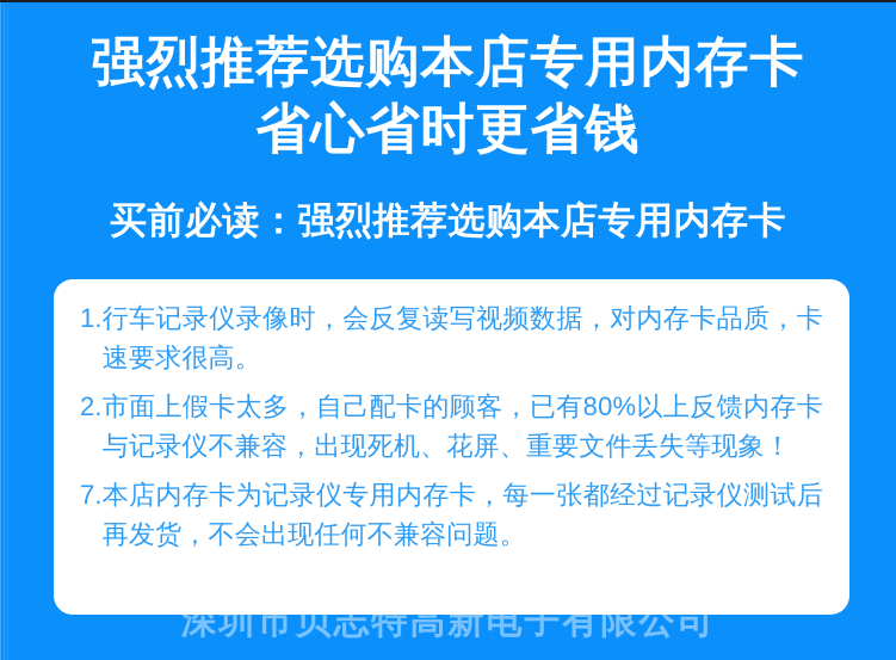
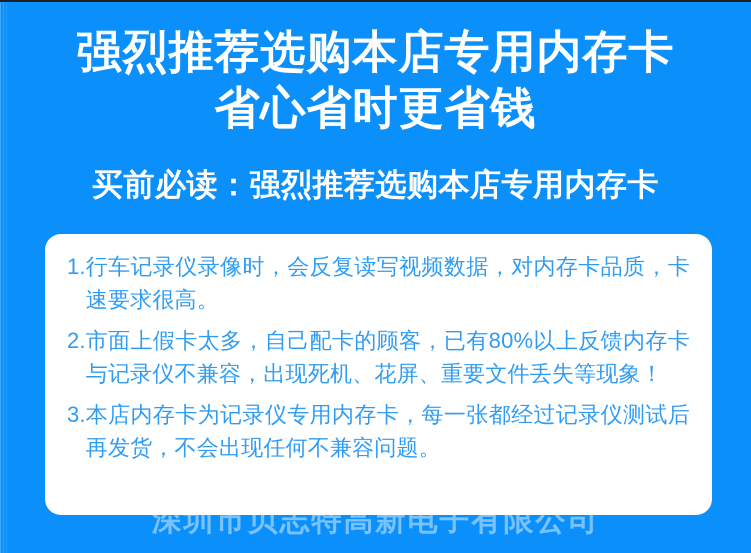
  深圳市贝志特高新电子有限公司
  强烈推荐选购本店专用内存卡
  省心省时更省钱
  买前必读：强烈推荐选购本店专用内存卡
  1.
  行车记录仪录像时，会反复读写视频数据，对内存卡品质，卡速要求很高。
  2.
  市面上假卡太多，自己配卡的顾客，已有80%以上反馈内存卡与记录仪不兼容，出现死机、花屏、重要文件丢失等现象！
- 7.
+ 3.
  本店内存卡为记录仪专用内存卡，每一张都经过记录仪测试后再发货，不会出现任何不兼容问题。
